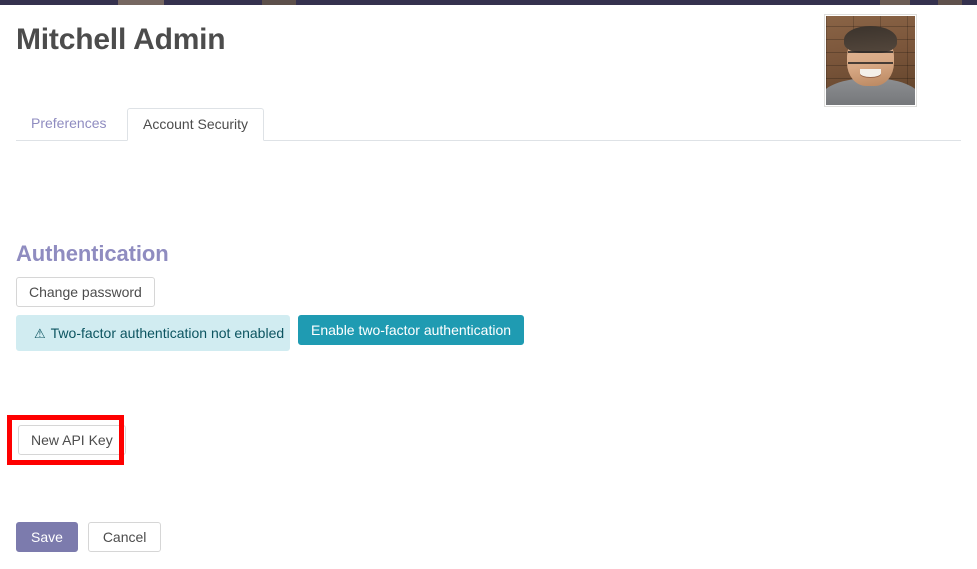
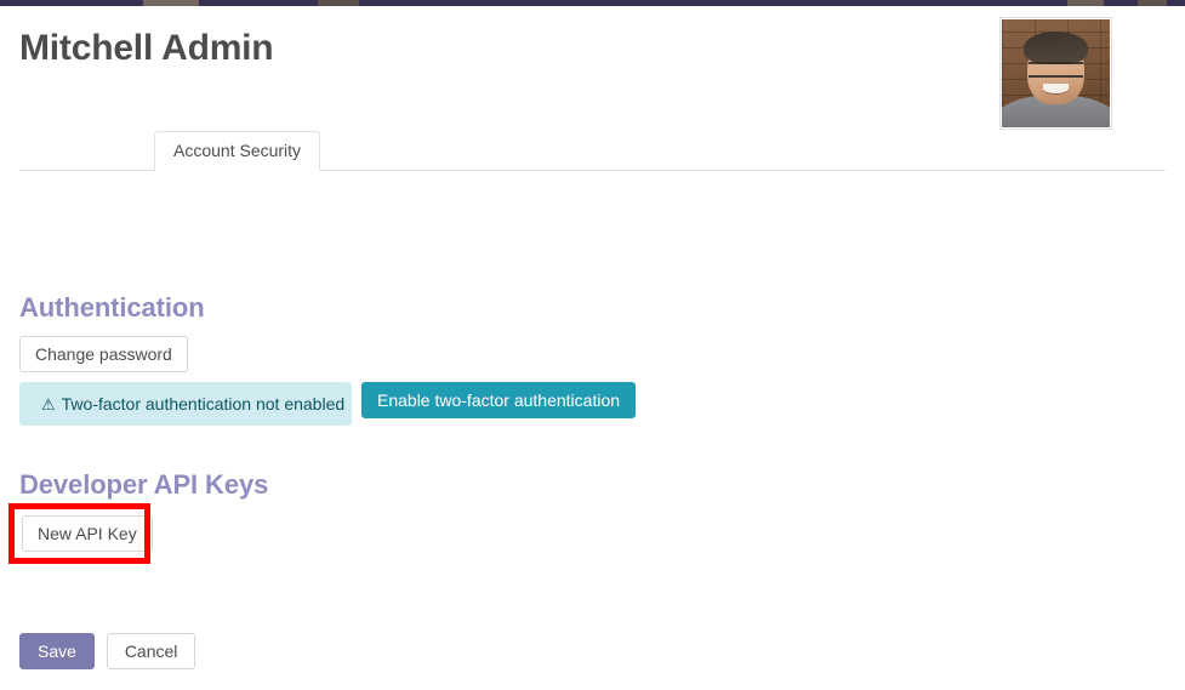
  Mitchell Admin
- Preferences
  Account Security
  Authentication
  Change password
  ⚠ Two-factor authentication not enabled
  Enable two-factor authentication
+ Developer API Keys
  New API Key
  Save Cancel
